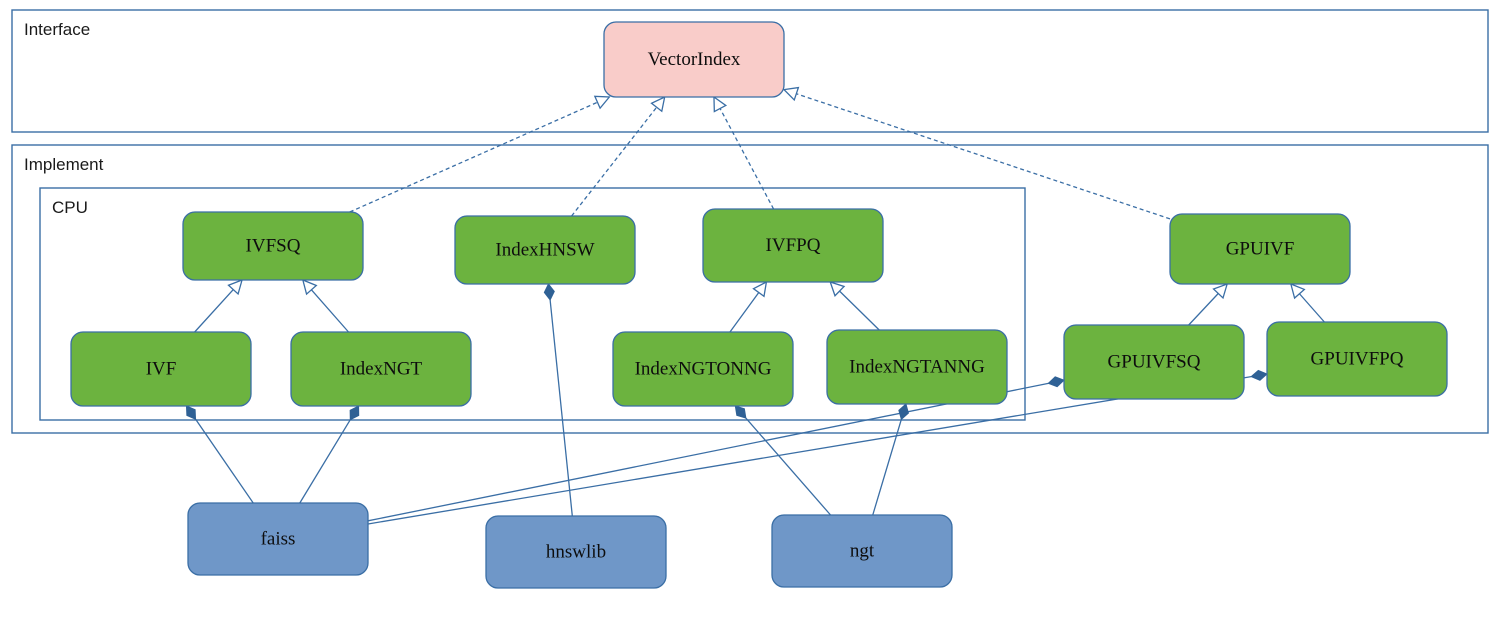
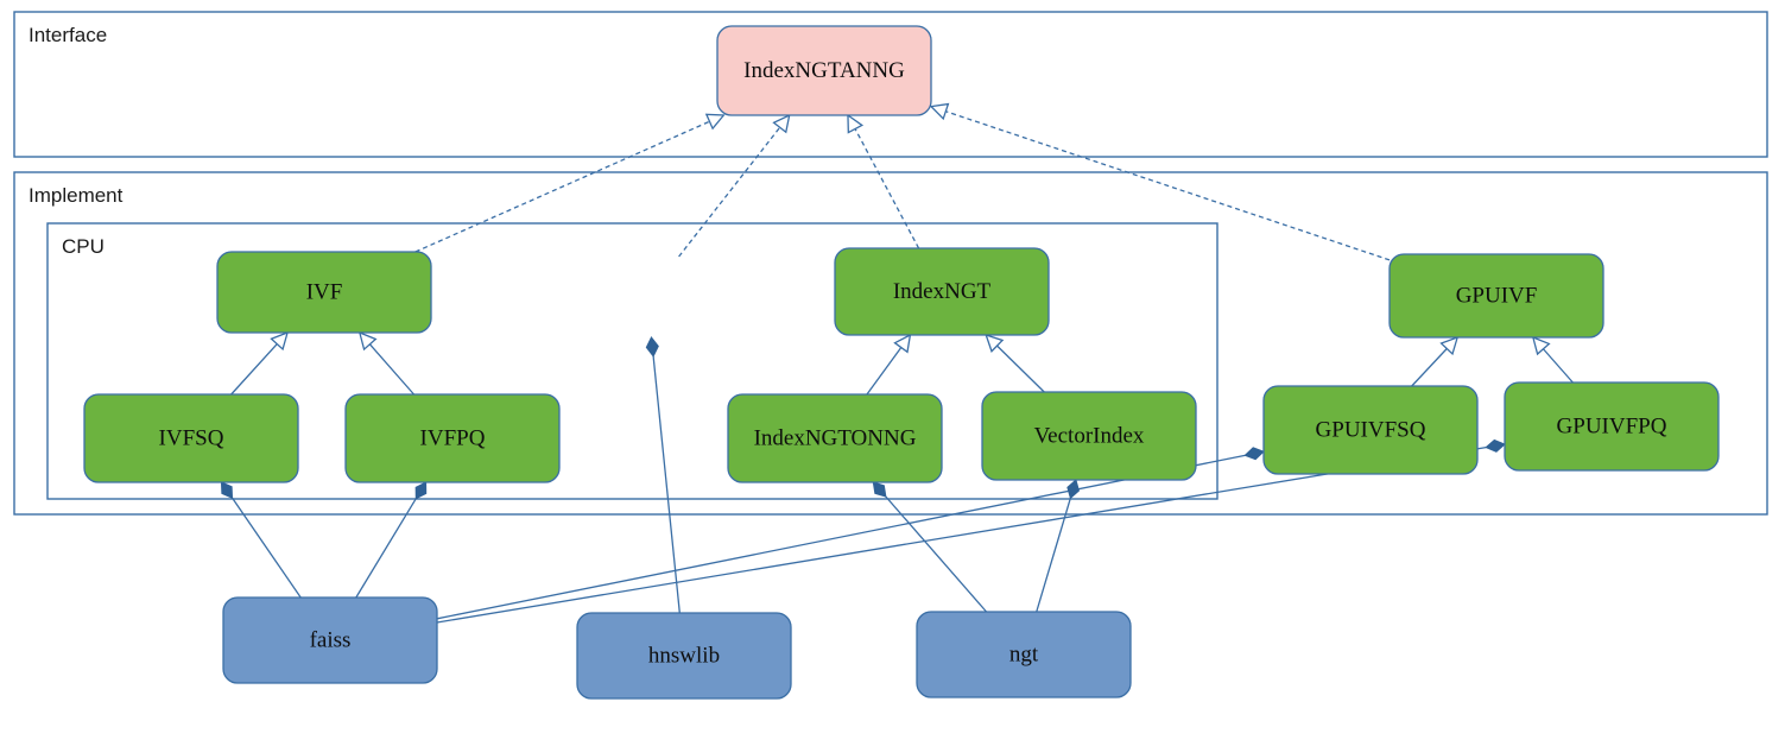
  Interface
  Implement
  CPU
- VectorIndex
+ IndexNGTANNG
- IVFSQ
+ IVF
- IndexHNSW
- IVFPQ
+ IndexNGT
  GPUIVF
- IVF
+ IVFSQ
- IndexNGT
+ IVFPQ
  IndexNGTONNG
- IndexNGTANNG
+ VectorIndex
  GPUIVFSQ
  GPUIVFPQ
  faiss
  hnswlib
  ngt
